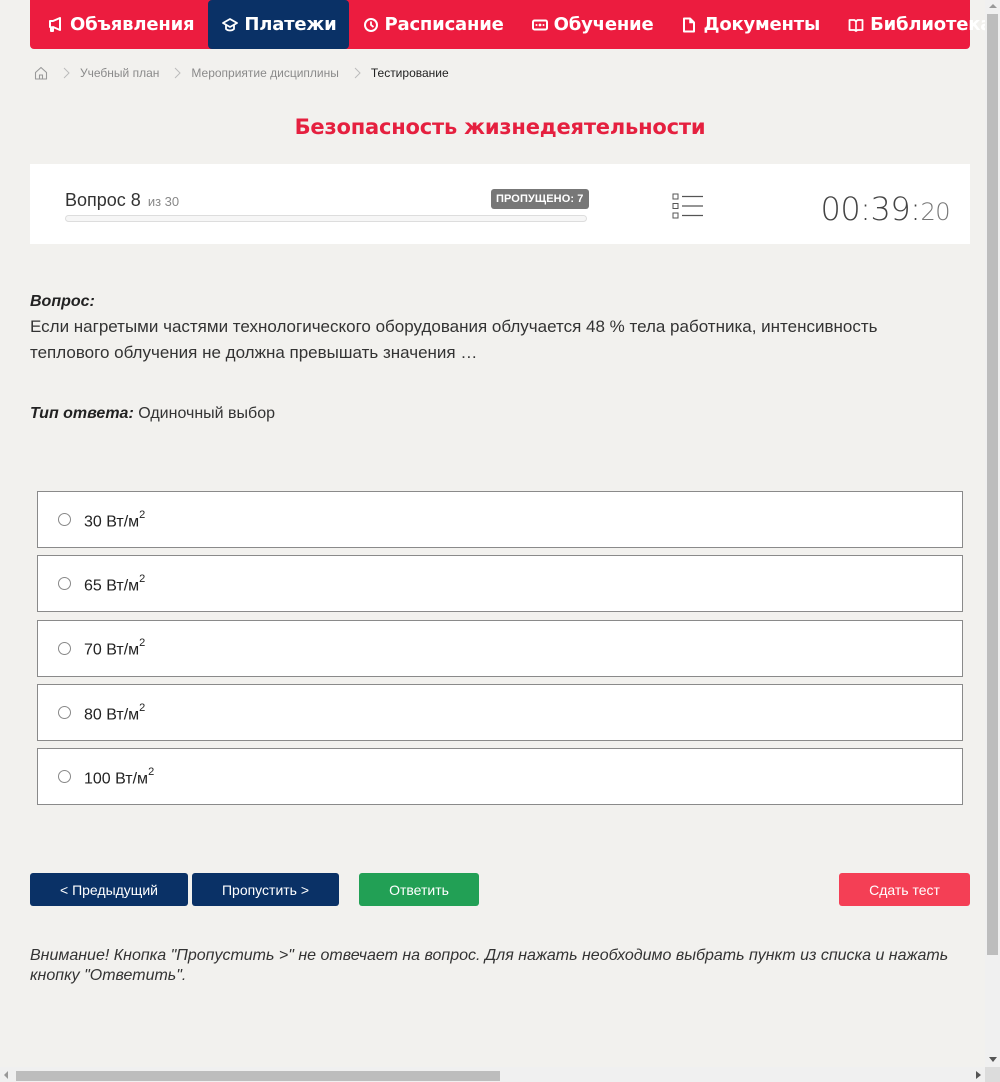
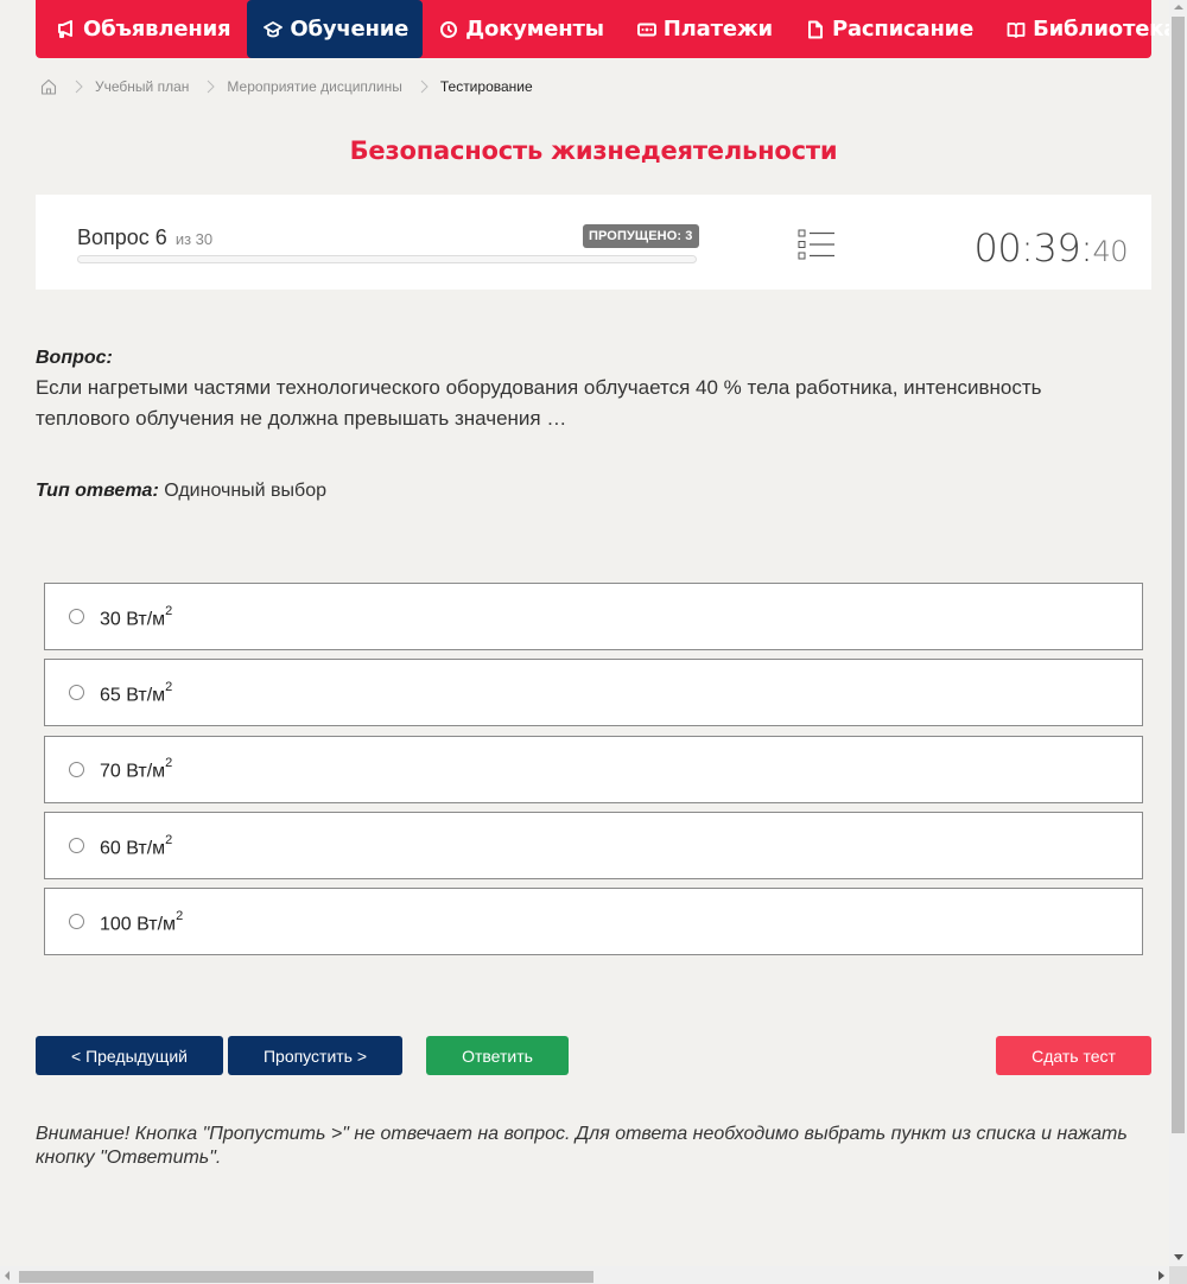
  Объявления
- Платежи
+ Обучение
- Расписание
+ Документы
- Обучение
+ Платежи
- Документы
+ Расписание
  Библиотек
  Учебный план
  Мероприятие дисциплины
  Тестирование
  Безопасность жизнедеятельности
- Вопрос 8 из 30
+ Вопрос 6 из 30
- ПРОПУЩЕНО: 7
+ ПРОПУЩЕНО: 3
- 00:39:20
+ 00:39:40
  Вопрос:
- Если нагретыми частями технологического оборудования облучается 48 % тела работника, интенсивность теплового облучения не должна превышать значения …
+ Если нагретыми частями технологического оборудования облучается 40 % тела работника, интенсивность теплового облучения не должна превышать значения …
  Тип ответа: Одиночный выбор
  30 Вт/м2
  65 Вт/м2
  70 Вт/м2
- 80 Вт/м2
+ 60 Вт/м2
  100 Вт/м2
  < Предыдущий
  Пропустить >
  Ответить
  Сдать тест
- Внимание! Кнопка "Пропустить >" не отвечает на вопрос. Для нажать необходимо выбрать пункт из списка и нажать кнопку "Ответить".
+ Внимание! Кнопка "Пропустить >" не отвечает на вопрос. Для ответа необходимо выбрать пункт из списка и нажать кнопку "Ответить".
